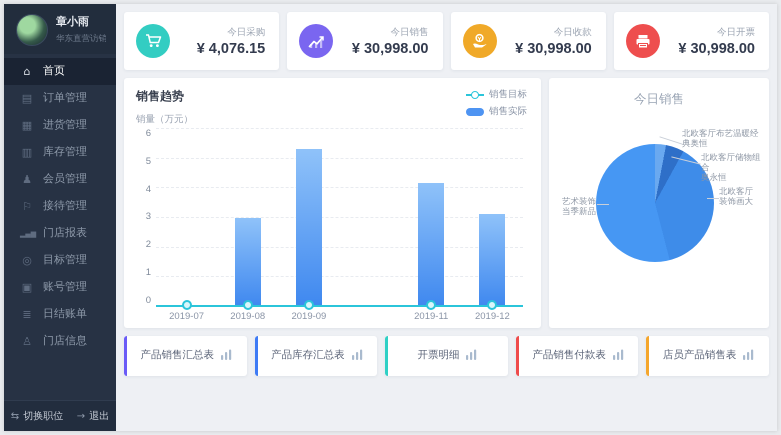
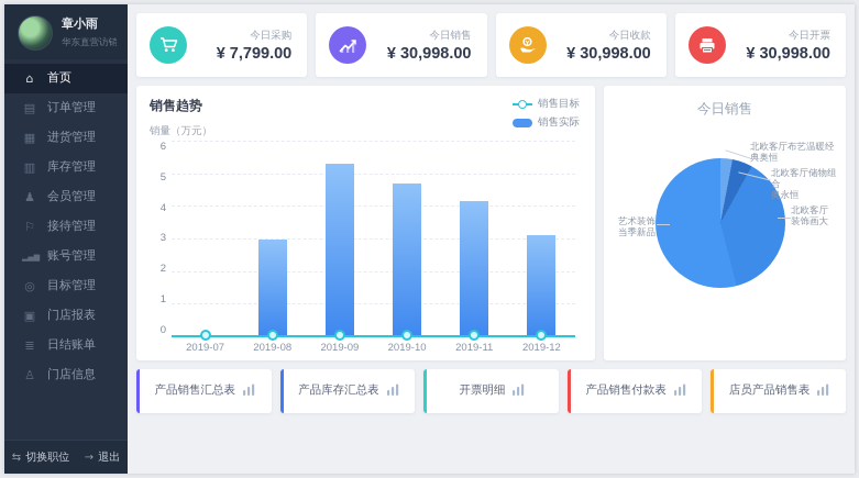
  章小雨
  华东直营访销
  ⌂
  首页
  ▤
  订单管理
  ▦
  进货管理
  ▥
  库存管理
  ♟
  会员管理
  ⚐
  接待管理
  ▂▄▆
- 门店报表
+ 账号管理
  ◎
  目标管理
  ▣
- 账号管理
+ 门店报表
  ≣
  日结账单
  ♙
  门店信息
  ⇆
  切换职位
  →
  退出
  今日采购
- ¥ 4,076.15
+ ¥ 7,799.00
  今日销售
  ¥ 30,998.00
  今日收款
  ¥ 30,998.00
  今日开票
  ¥ 30,998.00
  销售趋势
  销售目标
  销售实际
  销量（万元）
  6
  5
  4
  3
  2
  1
  0
  2019-07
  2019-08
  2019-09
+ 2019-10
  2019-11
  2019-12
  今日销售
  北欧客厅布艺温暖经
  典奥恒
  北欧客厅储物组合
  奥永恒
  北欧客厅
  装饰画大
  艺术装饰
  当季新品
  产品销售汇总表
  产品库存汇总表
  开票明细
  产品销售付款表
  店员产品销售表
